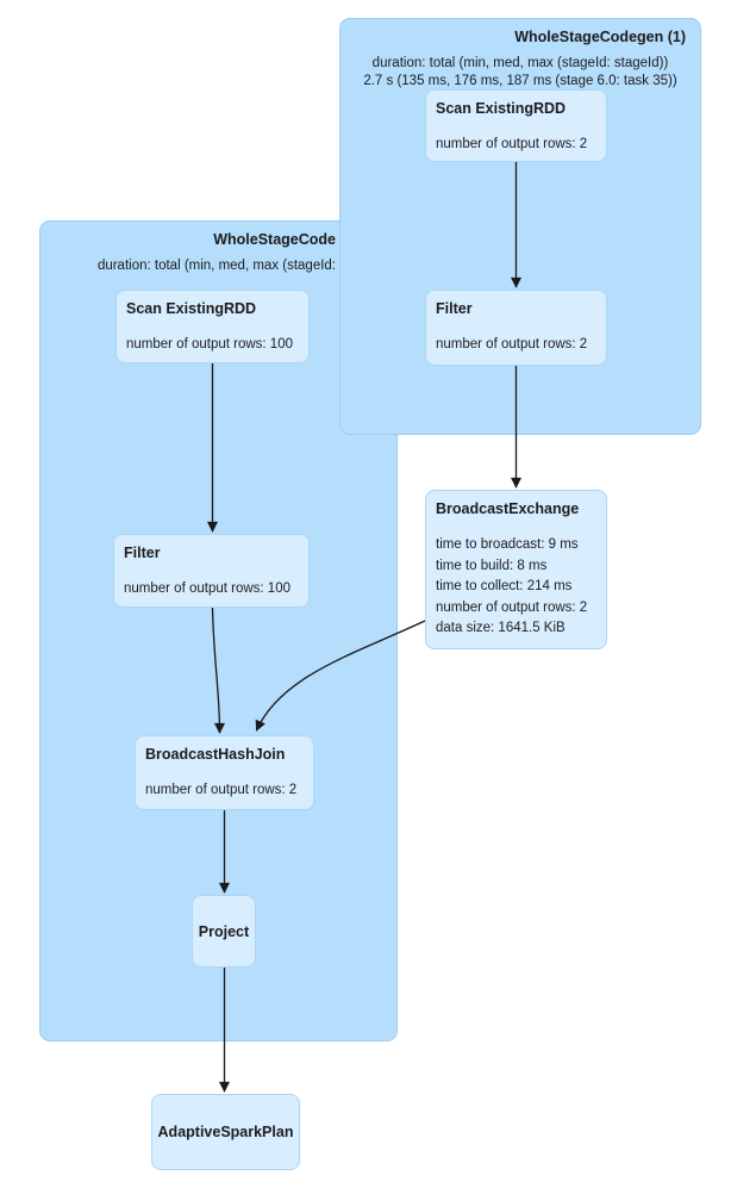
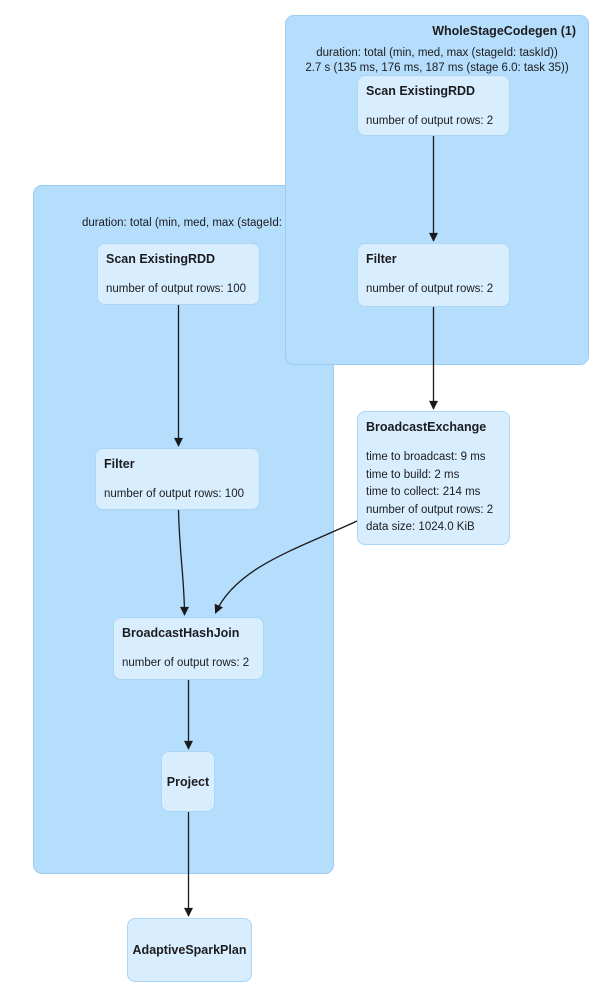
- WholeStageCode
  duration: total (min, med, max (stageId:
  WholeStageCodegen (1)
- duration: total (min, med, max (stageId: stageId))
+ duration: total (min, med, max (stageId: taskId))
  2.7 s (135 ms, 176 ms, 187 ms (stage 6.0: task 35))
  Scan ExistingRDD
  number of output rows: 2
  Filter
  number of output rows: 2
  Scan ExistingRDD
  number of output rows: 100
  Filter
  number of output rows: 100
  BroadcastExchange
  time to broadcast: 9 ms
- time to build: 8 ms
+ time to build: 2 ms
  time to collect: 214 ms
  number of output rows: 2
- data size: 1641.5 KiB
+ data size: 1024.0 KiB
  BroadcastHashJoin
  number of output rows: 2
  Project
  AdaptiveSparkPlan
